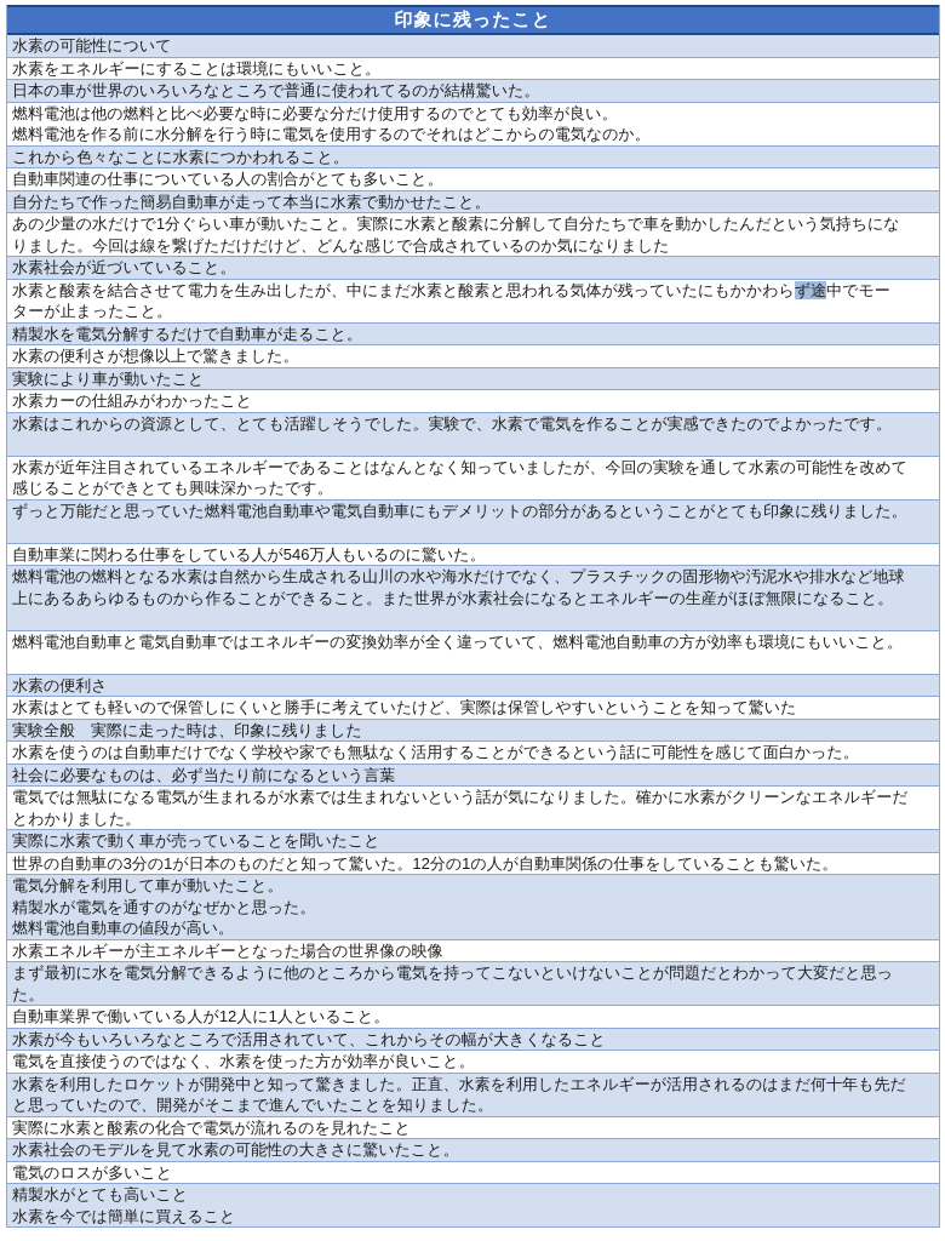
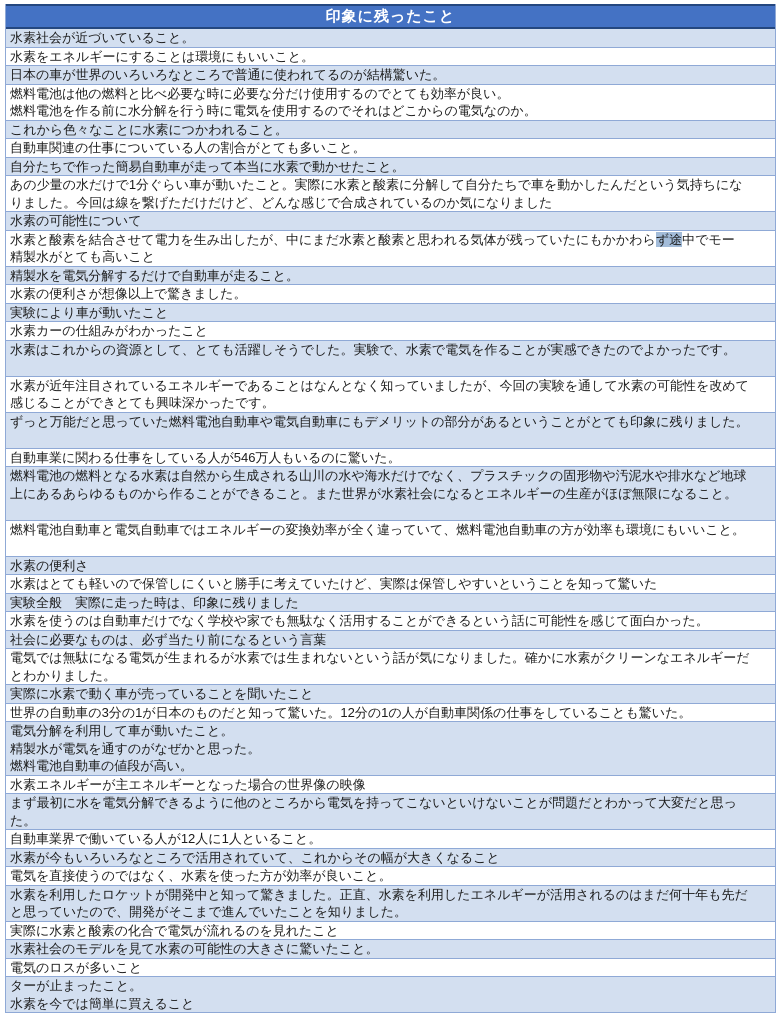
  印象に残ったこと
- 水素の可能性について
+ 水素社会が近づいていること。
  水素をエネルギーにすることは環境にもいいこと。
  日本の車が世界のいろいろなところで普通に使われてるのが結構驚いた。
  燃料電池は他の燃料と比べ必要な時に必要な分だけ使用するのでとても効率が良い。
  燃料電池を作る前に水分解を行う時に電気を使用するのでそれはどこからの電気なのか。
  これから色々なことに水素につかわれること。
  自動車関連の仕事についている人の割合がとても多いこと。
  自分たちで作った簡易自動車が走って本当に水素で動かせたこと。
  あの少量の水だけで1分ぐらい車が動いたこと。実際に水素と酸素に分解して自分たちで車を動かしたんだという気持ちにな
  りました。今回は線を繋げただけだけど、どんな感じで合成されているのか気になりました
- 水素社会が近づいていること。
+ 水素の可能性について
  水素と酸素を結合させて電力を生み出したが、中にまだ水素と酸素と思われる気体が残っていたにもかかわらず途中でモー
- ターが止まったこと。
+ 精製水がとても高いこと
  精製水を電気分解するだけで自動車が走ること。
  水素の便利さが想像以上で驚きました。
  実験により車が動いたこと
  水素カーの仕組みがわかったこと
  水素はこれからの資源として、とても活躍しそうでした。実験で、水素で電気を作ることが実感できたのでよかったです。
  水素が近年注目されているエネルギーであることはなんとなく知っていましたが、今回の実験を通して水素の可能性を改めて
  感じることができとても興味深かったです。
  ずっと万能だと思っていた燃料電池自動車や電気自動車にもデメリットの部分があるということがとても印象に残りました。
  自動車業に関わる仕事をしている人が546万人もいるのに驚いた。
  燃料電池の燃料となる水素は自然から生成される山川の水や海水だけでなく、プラスチックの固形物や汚泥水や排水など地球
  上にあるあらゆるものから作ることができること。また世界が水素社会になるとエネルギーの生産がほぼ無限になること。
  燃料電池自動車と電気自動車ではエネルギーの変換効率が全く違っていて、燃料電池自動車の方が効率も環境にもいいこと。
  水素の便利さ
  水素はとても軽いので保管しにくいと勝手に考えていたけど、実際は保管しやすいということを知って驚いた
  実験全般 実際に走った時は、印象に残りました
  水素を使うのは自動車だけでなく学校や家でも無駄なく活用することができるという話に可能性を感じて面白かった。
  社会に必要なものは、必ず当たり前になるという言葉
  電気では無駄になる電気が生まれるが水素では生まれないという話が気になりました。確かに水素がクリーンなエネルギーだ
  とわかりました。
  実際に水素で動く車が売っていることを聞いたこと
  世界の自動車の3分の1が日本のものだと知って驚いた。12分の1の人が自動車関係の仕事をしていることも驚いた。
  電気分解を利用して車が動いたこと。
  精製水が電気を通すのがなぜかと思った。
  燃料電池自動車の値段が高い。
  水素エネルギーが主エネルギーとなった場合の世界像の映像
  まず最初に水を電気分解できるように他のところから電気を持ってこないといけないことが問題だとわかって大変だと思っ
  た。
  自動車業界で働いている人が12人に1人といること。
  水素が今もいろいろなところで活用されていて、これからその幅が大きくなること
  電気を直接使うのではなく、水素を使った方が効率が良いこと。
  水素を利用したロケットが開発中と知って驚きました。正直、水素を利用したエネルギーが活用されるのはまだ何十年も先だ
  と思っていたので、開発がそこまで進んでいたことを知りました。
  実際に水素と酸素の化合で電気が流れるのを見れたこと
  水素社会のモデルを見て水素の可能性の大きさに驚いたこと。
  電気のロスが多いこと
- 精製水がとても高いこと
+ ターが止まったこと。
  水素を今では簡単に買えること
